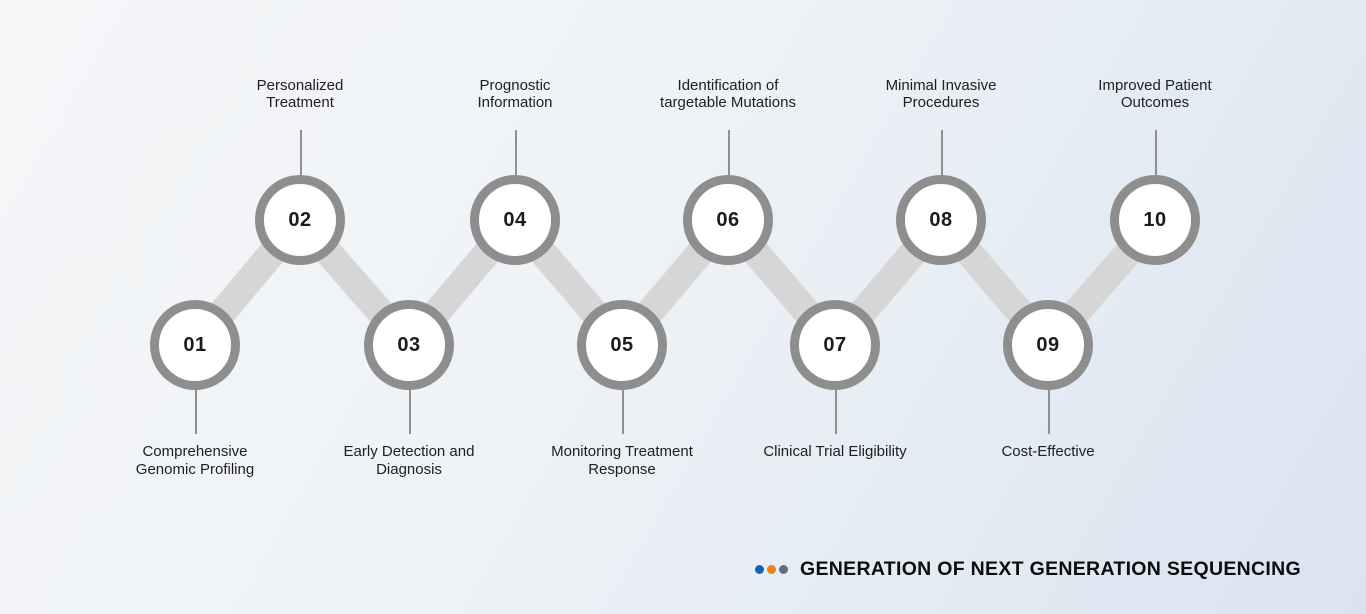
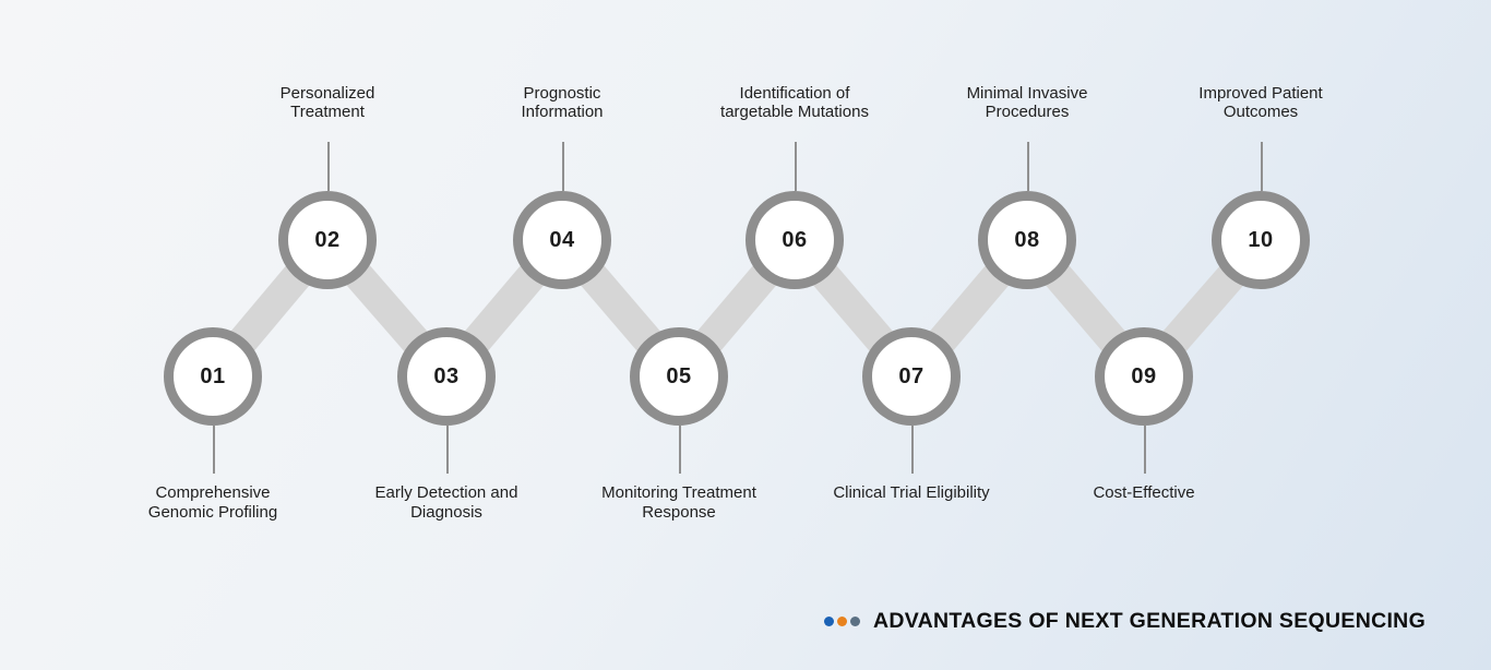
  Comprehensive
  Genomic Profiling
  01
  Personalized
  Treatment
  02
  Early Detection and
  Diagnosis
  03
  Prognostic
  Information
  04
  Monitoring Treatment
  Response
  05
  Identification of
  targetable Mutations
  06
  Clinical Trial Eligibility
  07
  Minimal Invasive
  Procedures
  08
  Cost-Effective
  09
  Improved Patient
  Outcomes
  10
- GENERATION OF NEXT GENERATION SEQUENCING
+ ADVANTAGES OF NEXT GENERATION SEQUENCING
